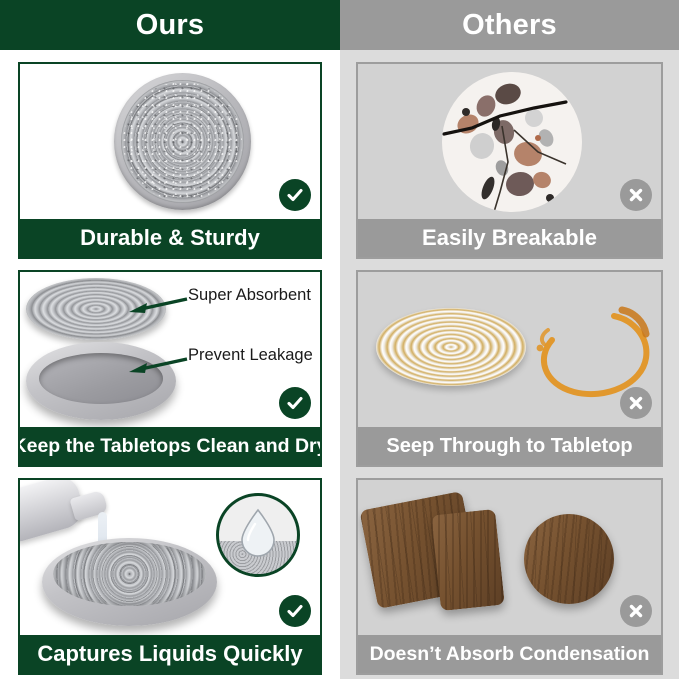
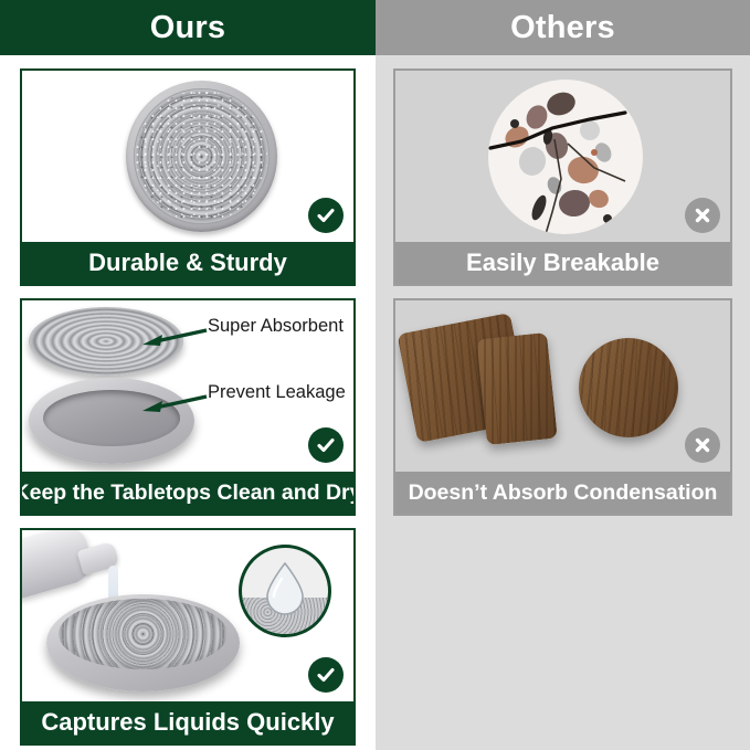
  Ours
  Durable & Sturdy
  Super Absorbent
  Prevent Leakage
  Keep the Tabletops Clean and Dr
  Captures Liquids Quickly
  Others
  Easily Breakable
- Seep Through to Tabletop
  Doesn’t Absorb Condensation
